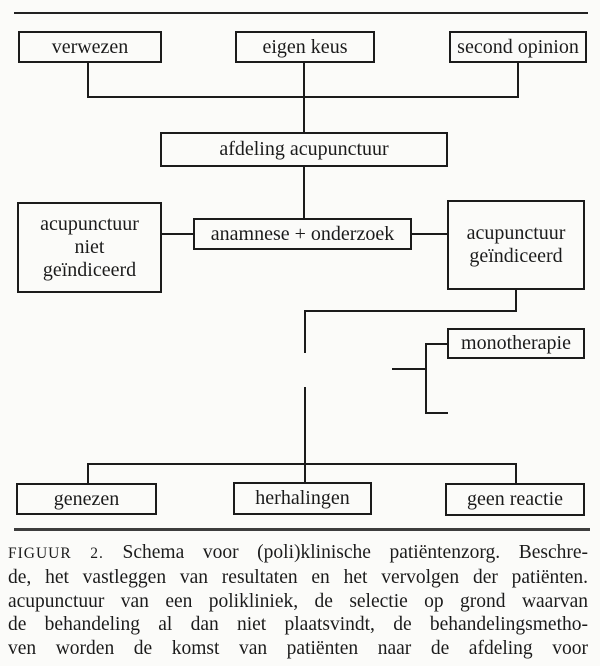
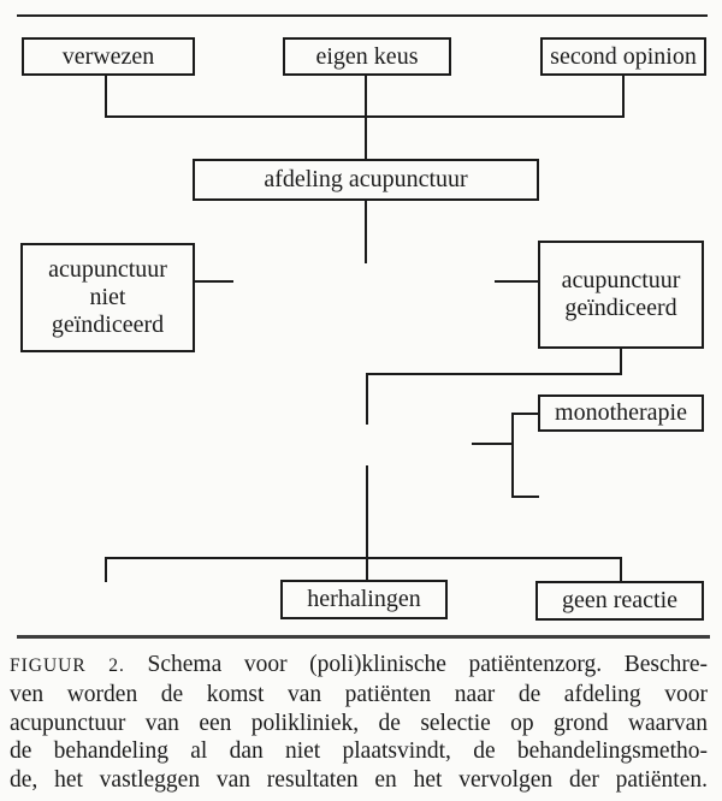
  verwezen
  eigen keus
  second opinion
  afdeling acupunctuur
  acupunctuur
  niet
  geïndiceerd
- anamnese + onderzoek
  acupunctuur
  geïndiceerd
  monotherapie
- genezen
  herhalingen
  geen reactie
  FIGUUR 2. Schema voor (poli)klinische patiëntenzorg. Beschre-
- de, het vastleggen van resultaten en het vervolgen der patiënten.
+ ven worden de komst van patiënten naar de afdeling voor
  acupunctuur van een polikliniek, de selectie op grond waarvan
  de behandeling al dan niet plaatsvindt, de behandelingsmetho-
- ven worden de komst van patiënten naar de afdeling voor
+ de, het vastleggen van resultaten en het vervolgen der patiënten.
